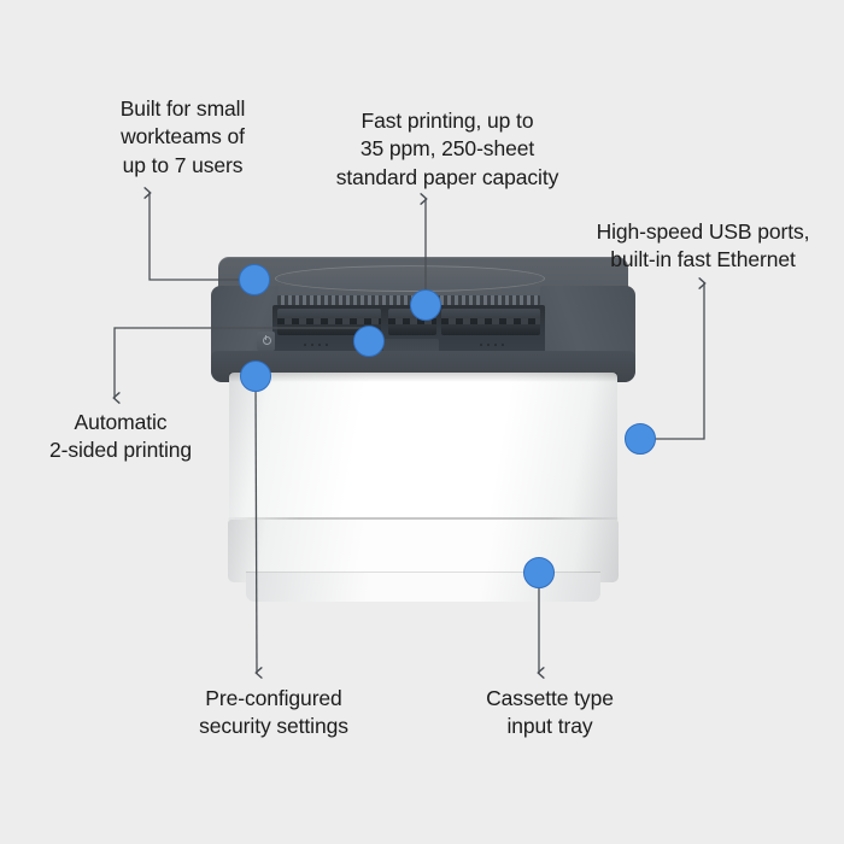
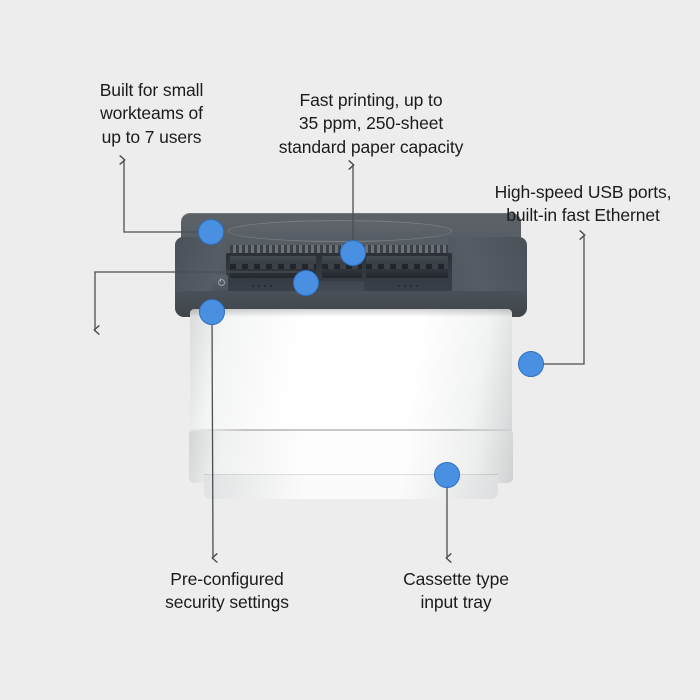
  Built for small
  workteams of
  up to 7 users
  Fast printing, up to
  35 ppm, 250-sheet
  standard paper capacity
  High-speed USB ports,
  built-in fast Ethernet
- Automatic
- 2-sided printing
  Pre-configured
  security settings
  Cassette type
  input tray
